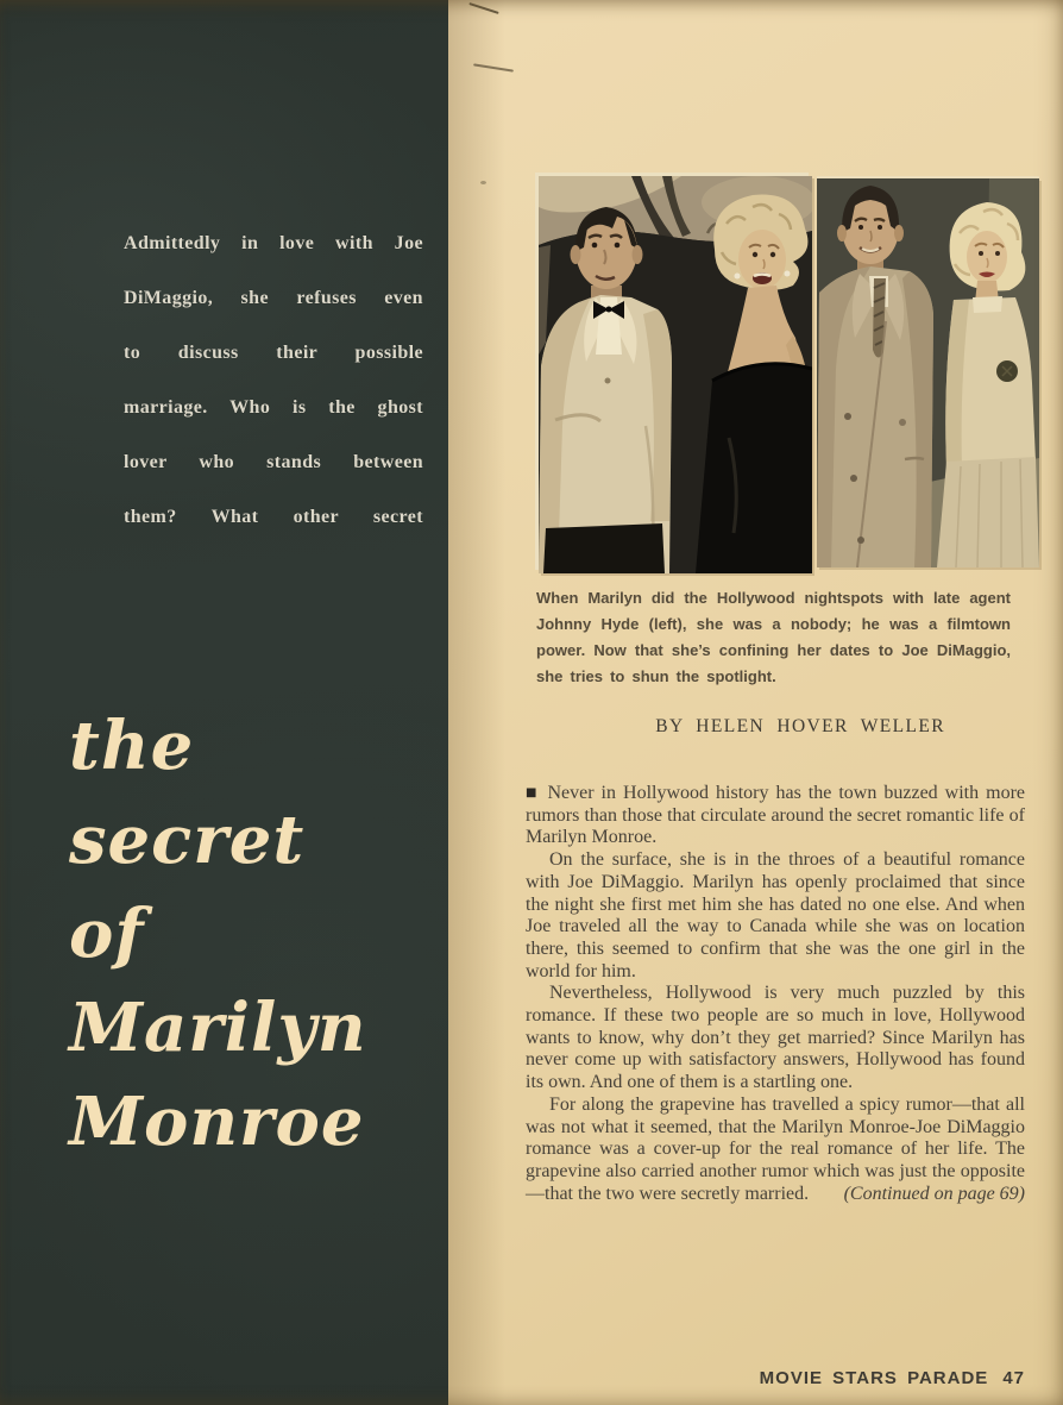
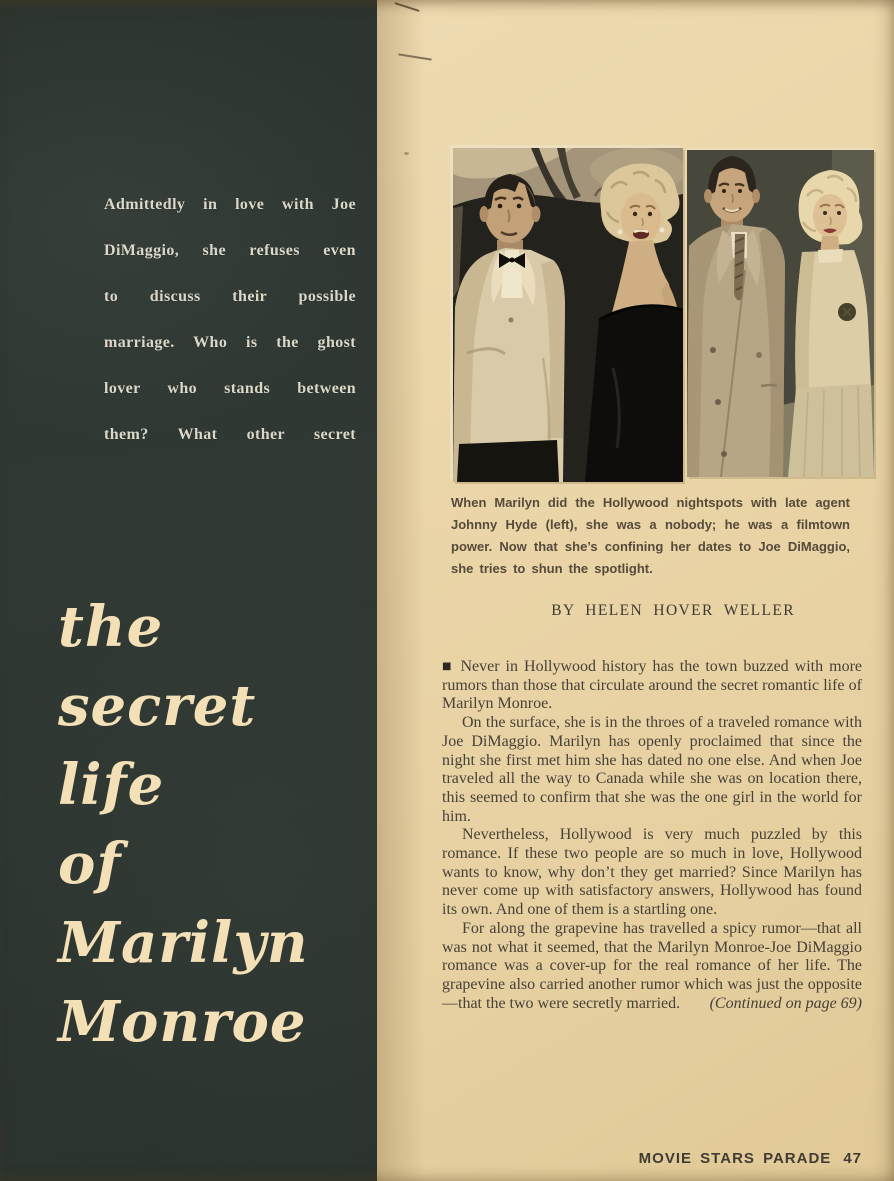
  Admittedly in love with Joe
  DiMaggio, she refuses even
  to discuss their possible
  marriage. Who is the ghost
  lover who stands between
  them? What other secret
  the
  secret
+ life
  of
  Marilyn
  Monroe
  When Marilyn did the Hollywood nightspots with late agent Johnny Hyde (left), she was a nobody; he was a filmtown power. Now that she’s confining her dates to Joe DiMaggio, she tries to shun the spotlight.
  BY HELEN HOVER WELLER
  ■ Never in Hollywood history has the town buzzed with more rumors than those that circulate around the secret romantic life of Marilyn Monroe.
- On the surface, she is in the throes of a beautiful romance with Joe DiMaggio. Marilyn has openly proclaimed that since the night she first met him she has dated no one else. And when Joe traveled all the way to Canada while she was on location there, this seemed to confirm that she was the one girl in the world for him.
+ On the surface, she is in the throes of a traveled romance with Joe DiMaggio. Marilyn has openly proclaimed that since the night she first met him she has dated no one else. And when Joe traveled all the way to Canada while she was on location there, this seemed to confirm that she was the one girl in the world for him.
  Nevertheless, Hollywood is very much puzzled by this romance. If these two people are so much in love, Hollywood wants to know, why don’t they get married? Since Marilyn has never come up with satisfactory answers, Hollywood has found its own. And one of them is a startling one.
  For along the grapevine has travelled a spicy rumor—that all was not what it seemed, that the Marilyn Monroe-Joe DiMaggio romance was a cover-up for the real romance of her life. The grapevine also carried another rumor which was just the opposite—that the two were secretly married.
  (Continued on page 69)
  MOVIE STARS PARADE 47
